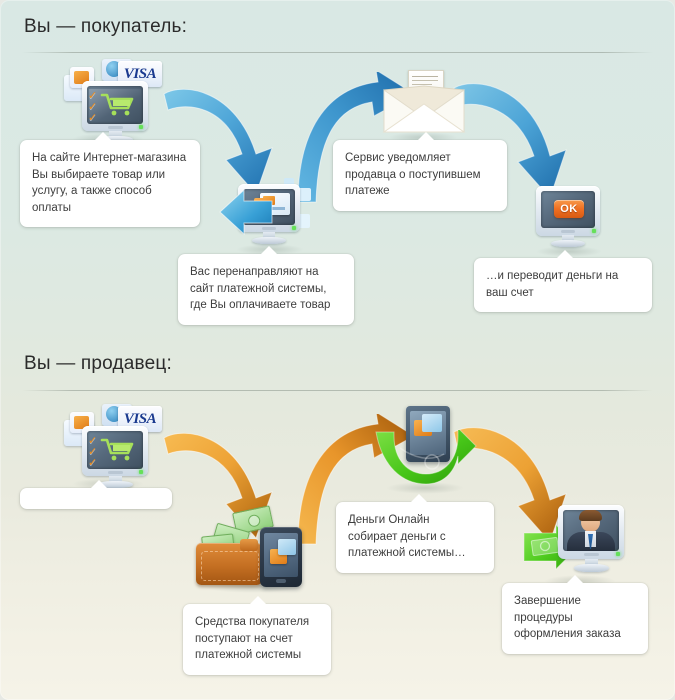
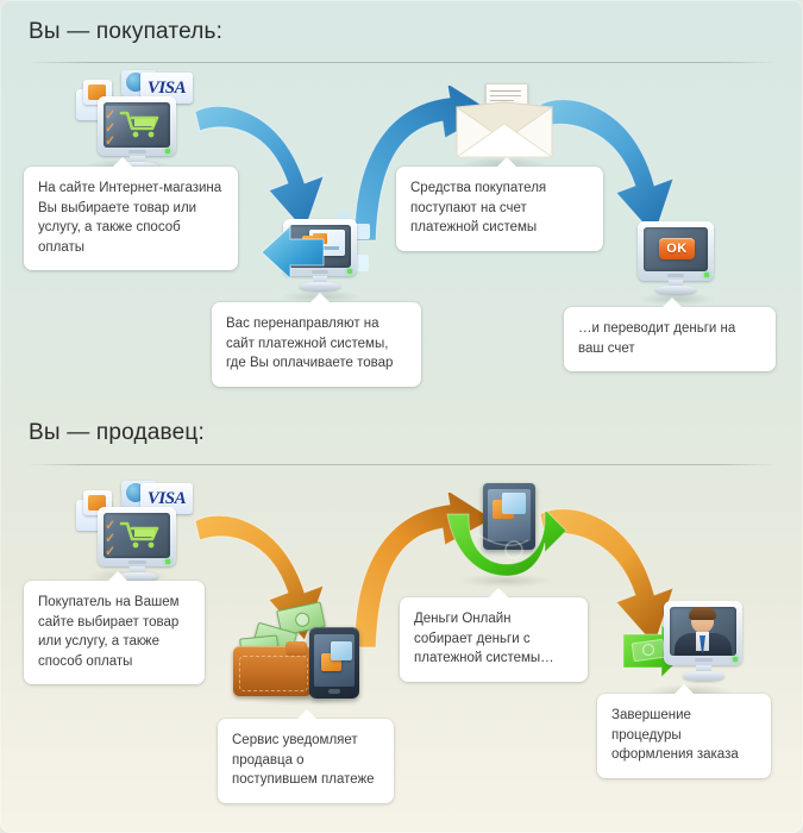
  Вы — покупатель:
  VISA
  ✓
  ✓
  ✓
  OK
  На сайте Интернет-магазина Вы выбираете товар или услугу, а также способ оплаты
  Вас перенаправляют на сайт платежной системы, где Вы оплачиваете товар
- Сервис уведомляет продавца о поступившем платеже
+ Средства покупателя поступают на счет платежной системы
  …и переводит деньги на ваш счет
  Вы — продавец:
  VISA
  ✓
  ✓
  ✓
+ Покупатель на Вашем сайте выбирает товар или услугу, а также способ оплаты
- Средства покупателя поступают на счет платежной системы
+ Сервис уведомляет продавца о поступившем платеже
  Деньги Онлайн собирает деньги с платежной системы…
  Завершение процедуры оформления заказа
